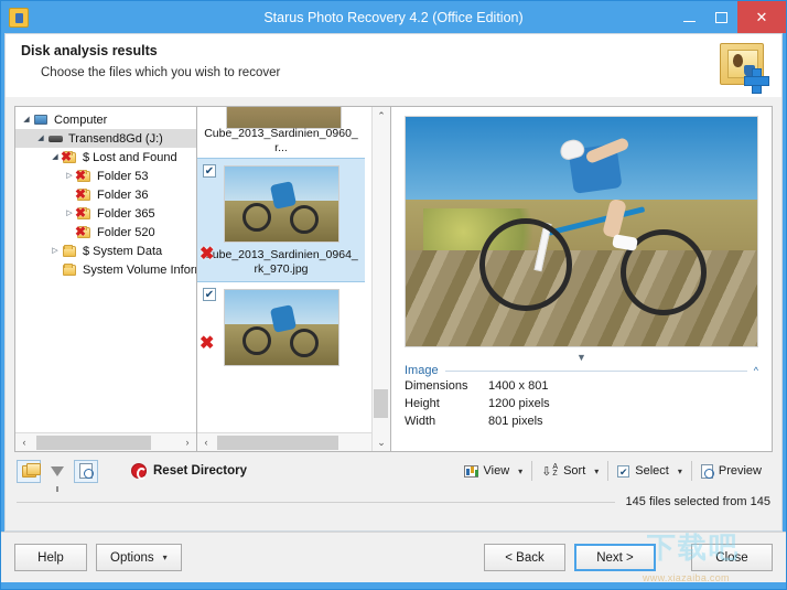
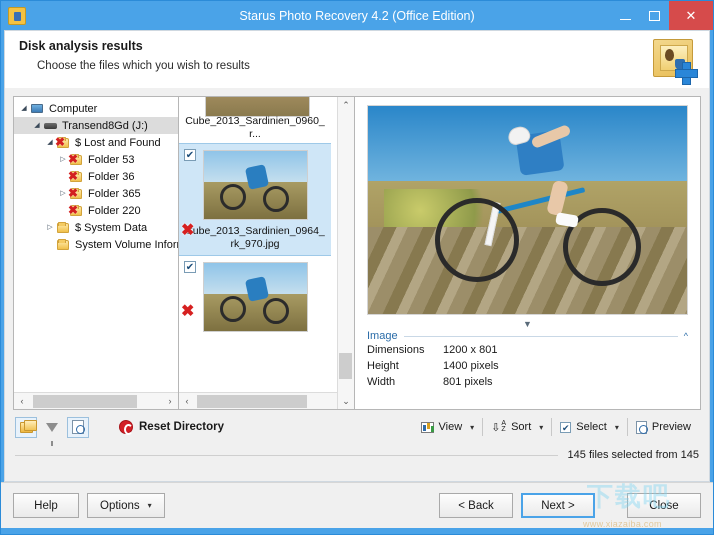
  Starus Photo Recovery 4.2 (Office Edition)
  ✕
  Disk analysis results
- Choose the files which you wish to recover
+ Choose the files which you wish to results
  Computer
  Transend8Gd (J:)
  ✖
  $ Lost and Found
  ✖
  Folder 53
  ✖
  Folder 36
  ✖
  Folder 365
  ✖
- Folder 520
+ Folder 220
  $ System Data
  System Volume Infor
  ‹
  ›
  Cube_2013_Sardinien_0960_r...
  ✔
  ✖
  Cube_2013_Sardinien_0964_rk_970.jpg
  ✔
  ✖
  ⌃
  ⌄
  ‹
  ▼
  Image
  ^
  Dimensions
- 1400 x 801
+ 1200 x 801
  Height
- 1200 pixels
+ 1400 pixels
  Width
  801 pixels
  Reset Directory
  View
  ▾
  ⇩
  Sort
  ▾
  ✔
  Select
  ▾
  Preview
  145 files selected from 145
  Help
  Options
  ▾
  < Back
  Next >
  Close
  下载吧
  www.xiazaiba.com
